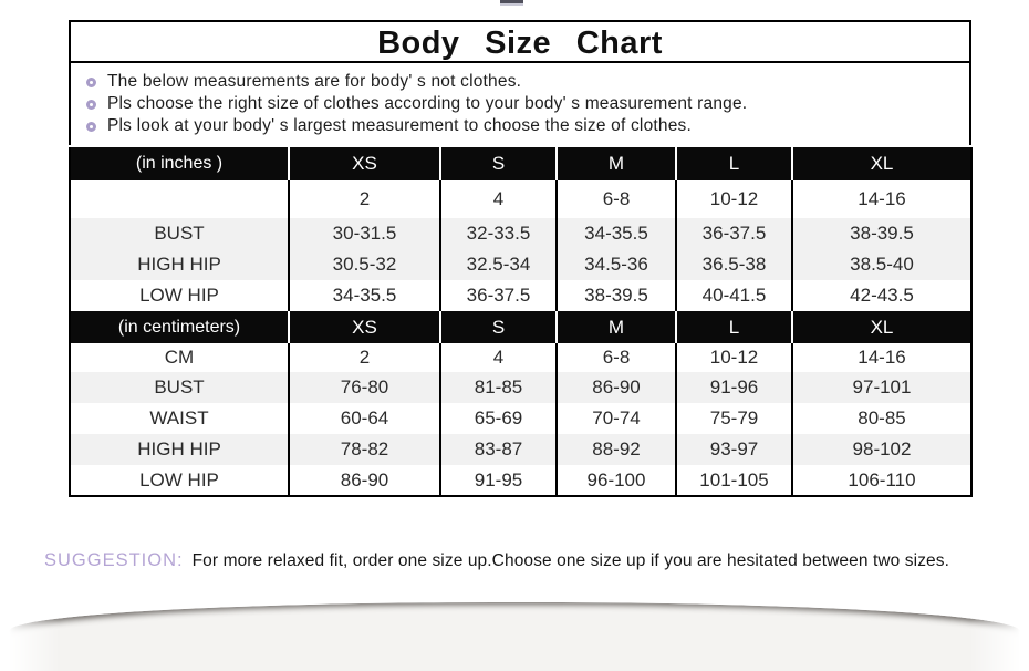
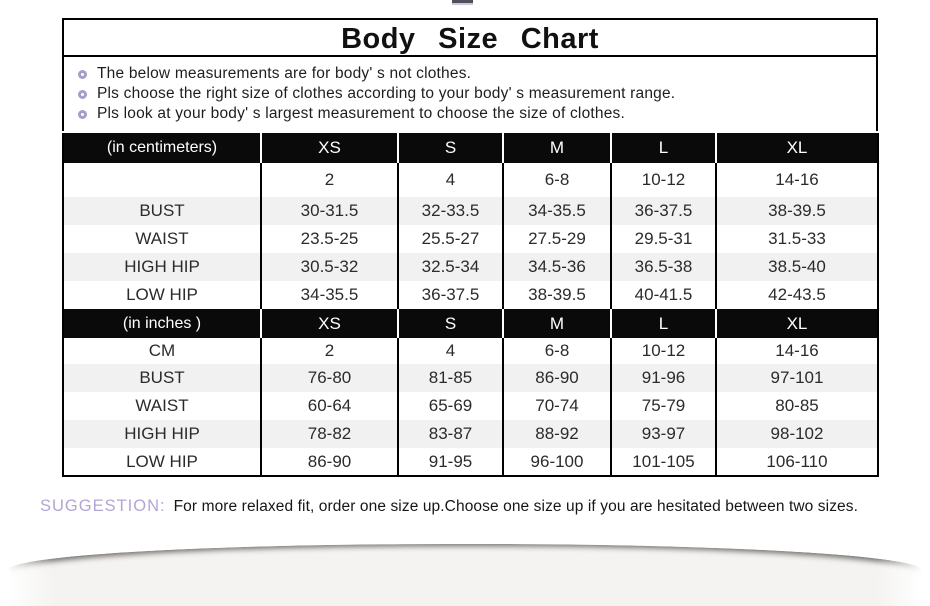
  Body Size Chart
  The below measurements are for body' s not clothes.
  Pls choose the right size of clothes according to your body' s measurement range.
  Pls look at your body' s largest measurement to choose the size of clothes.
- (in inches )	XS	S	M	L	XL
+ (in centimeters)	XS	S	M	L	XL
  	2	4	6-8	10-12	14-16
  BUST	30-31.5	32-33.5	34-35.5	36-37.5	38-39.5
+ WAIST	23.5-25	25.5-27	27.5-29	29.5-31	31.5-33
  HIGH HIP	30.5-32	32.5-34	34.5-36	36.5-38	38.5-40
  LOW HIP	34-35.5	36-37.5	38-39.5	40-41.5	42-43.5
- (in centimeters)	XS	S	M	L	XL
+ (in inches )	XS	S	M	L	XL
  CM	2	4	6-8	10-12	14-16
  BUST	76-80	81-85	86-90	91-96	97-101
  WAIST	60-64	65-69	70-74	75-79	80-85
  HIGH HIP	78-82	83-87	88-92	93-97	98-102
  LOW HIP	86-90	91-95	96-100	101-105	106-110
  SUGGESTION: For more relaxed fit, order one size up.Choose one size up if you are hesitated between two sizes.
